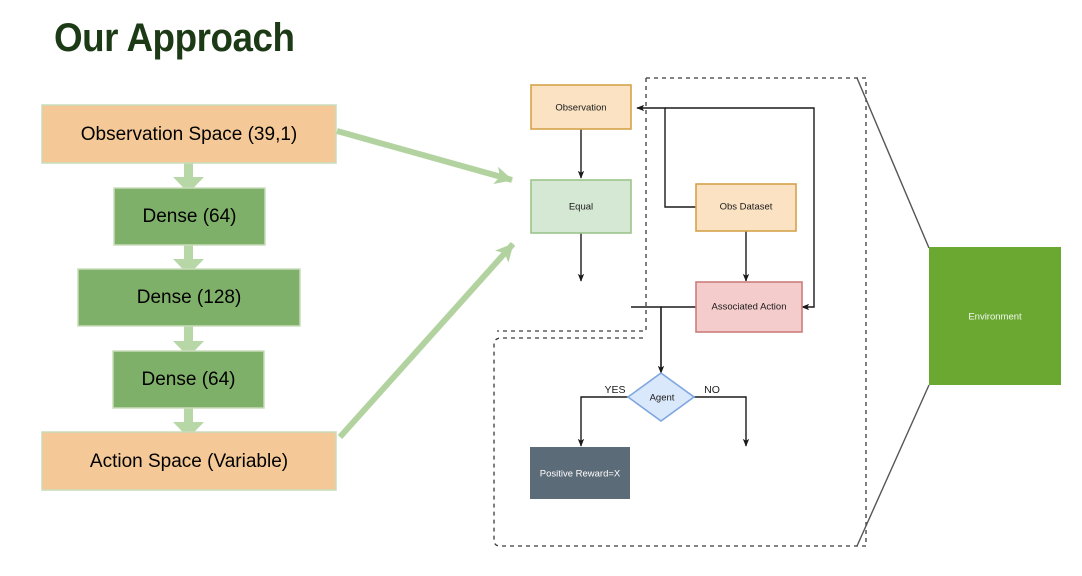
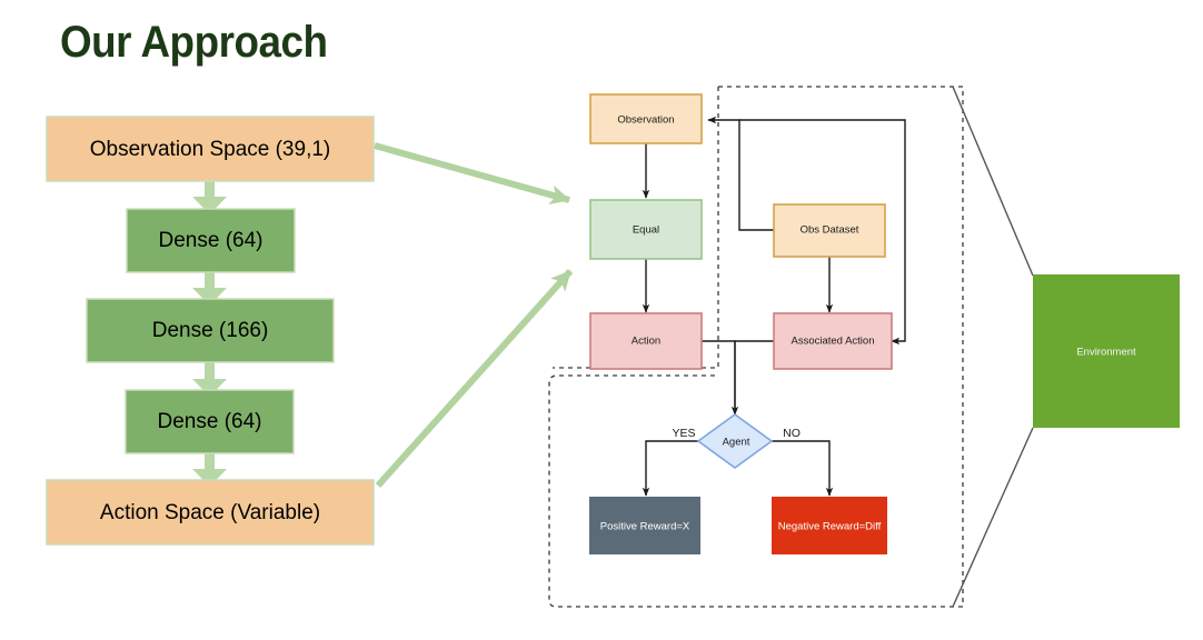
  Our Approach
  Observation Space (39,1)
  Dense (64)
- Dense (128)
+ Dense (166)
  Dense (64)
  Action Space (Variable)
  Observation
  Equal
+ Action
  Obs Dataset
  Associated Action
  Agent
  YES
  NO
  Positive Reward=X
+ Negative Reward=Diff
  Environment
